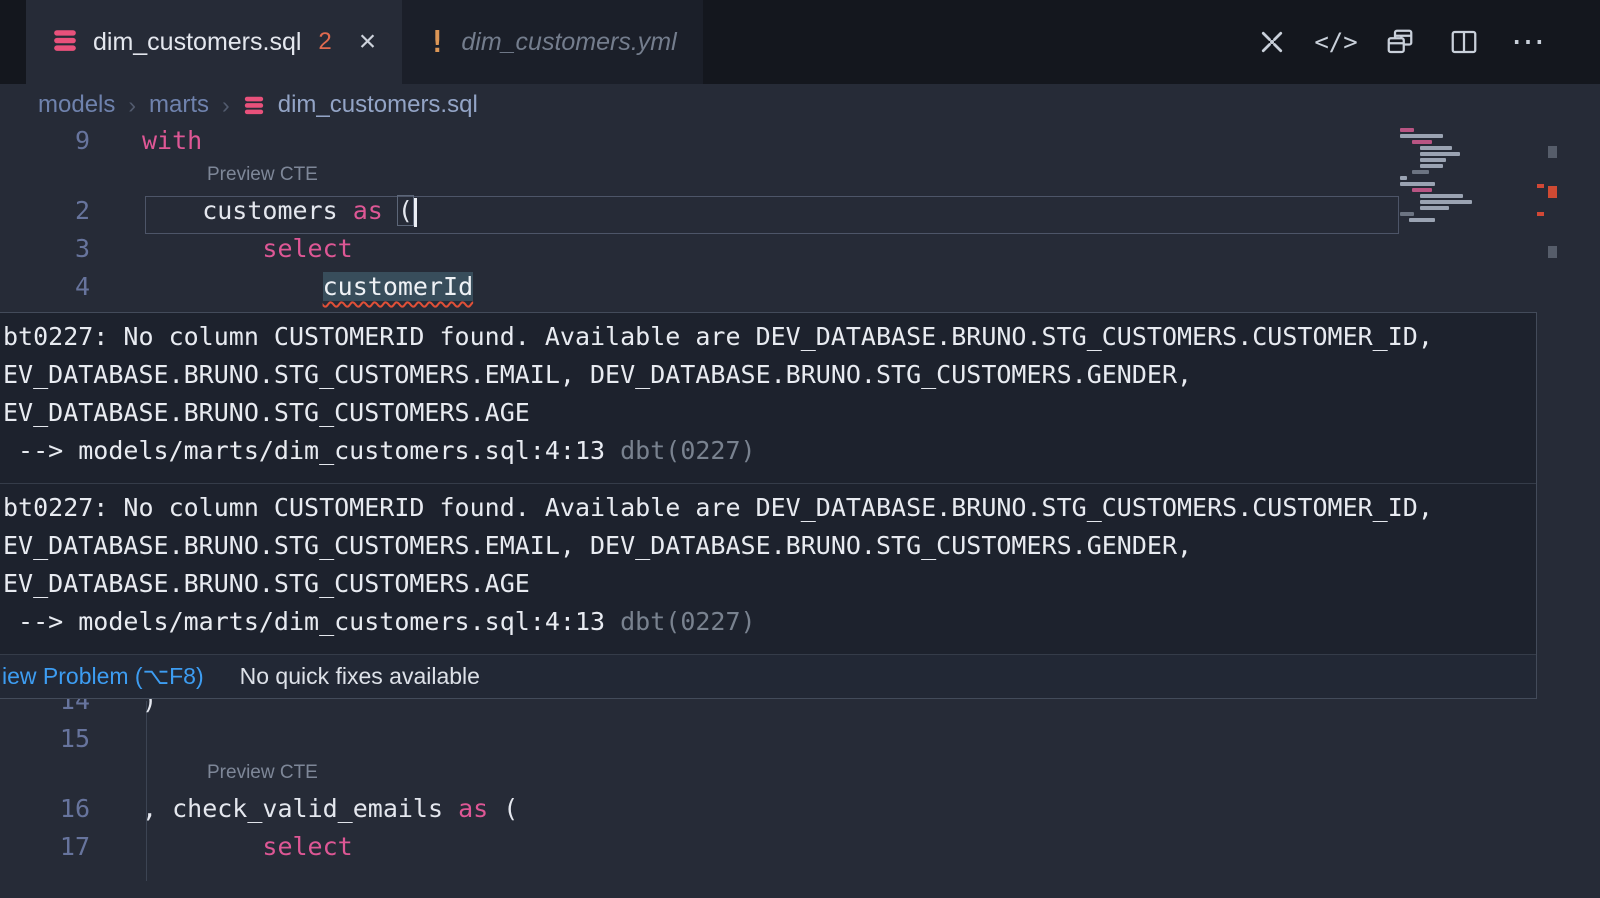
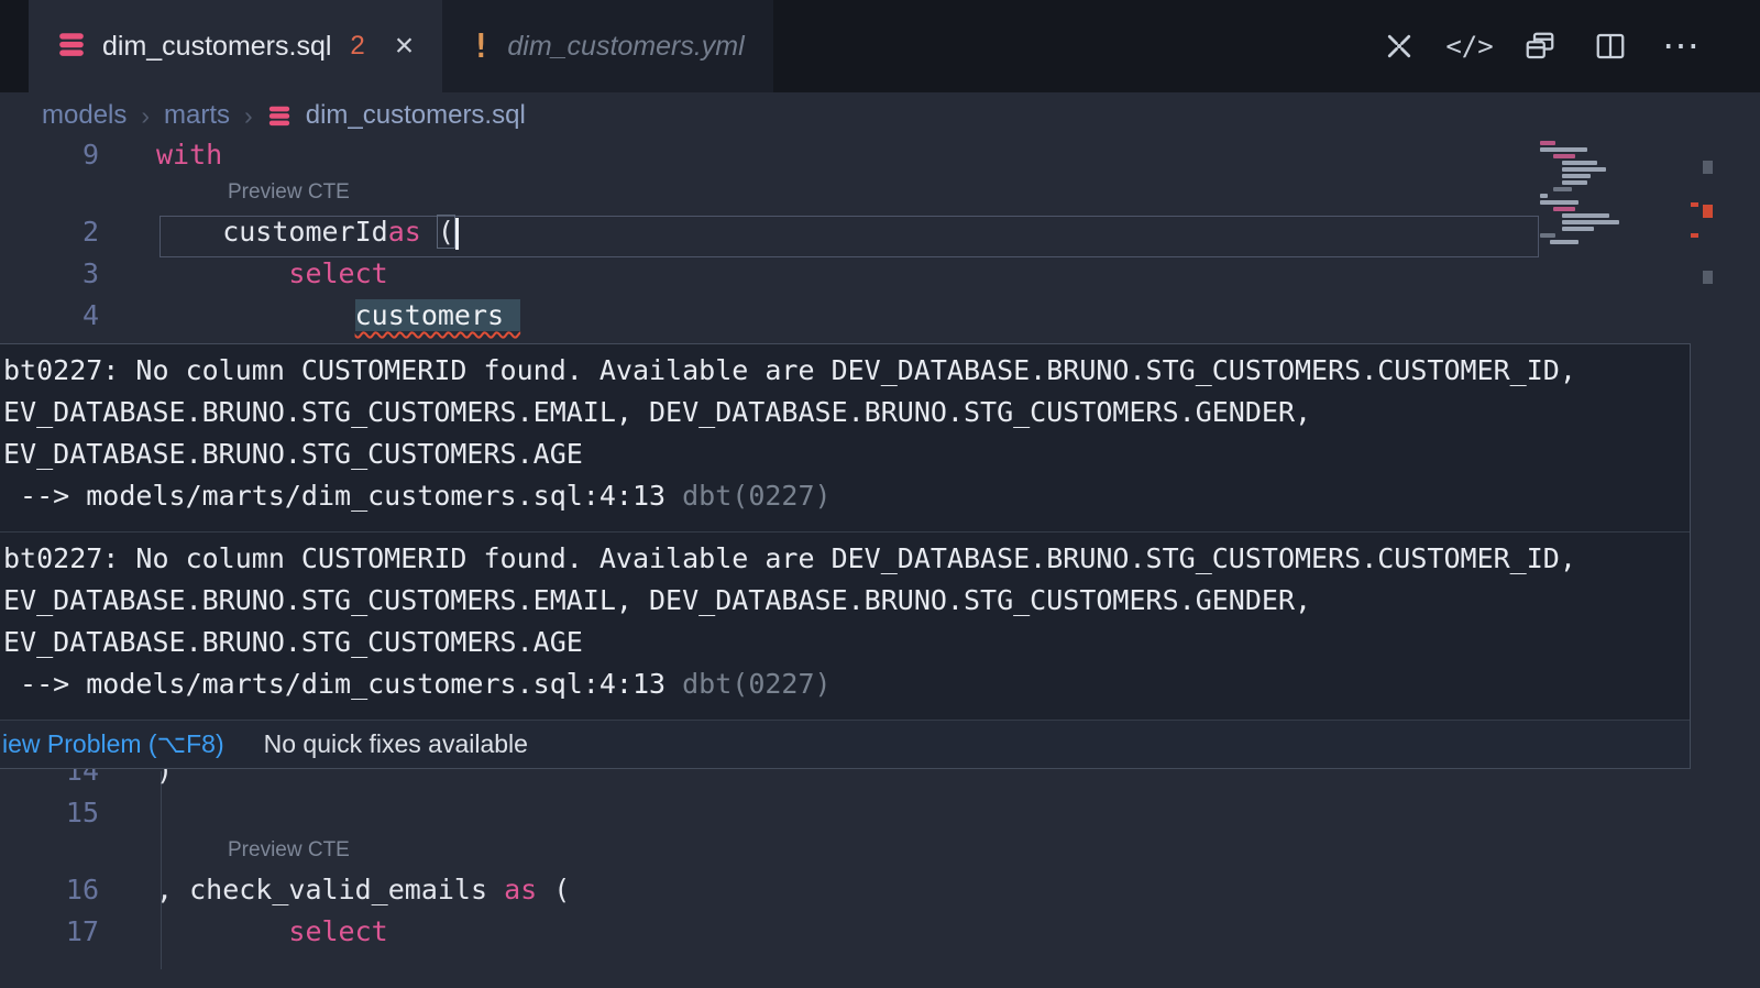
  dim_customers.sql
  2
  ×
  !
  dim_customers.yml
  </>
  ⋯
  models
  ›
  marts
  ›
  dim_customers.sql
  9
  with
  Preview CTE
  2
- customers as (
+ customerIdas (
  3
  select
  4
- customerId
+ customers
  14
  )
  15
  Preview CTE
  16
  , check_valid_emails as (
  17
  select
  bt0227: No column CUSTOMERID found. Available are DEV_DATABASE.BRUNO.STG_CUSTOMERS.CUSTOMER_ID,
  EV_DATABASE.BRUNO.STG_CUSTOMERS.EMAIL, DEV_DATABASE.BRUNO.STG_CUSTOMERS.GENDER,
  EV_DATABASE.BRUNO.STG_CUSTOMERS.AGE
  --> models/marts/dim_customers.sql:4:13 dbt(0227)
  bt0227: No column CUSTOMERID found. Available are DEV_DATABASE.BRUNO.STG_CUSTOMERS.CUSTOMER_ID,
  EV_DATABASE.BRUNO.STG_CUSTOMERS.EMAIL, DEV_DATABASE.BRUNO.STG_CUSTOMERS.GENDER,
  EV_DATABASE.BRUNO.STG_CUSTOMERS.AGE
  --> models/marts/dim_customers.sql:4:13 dbt(0227)
  iew Problem (⌥F8)
  No quick fixes available
